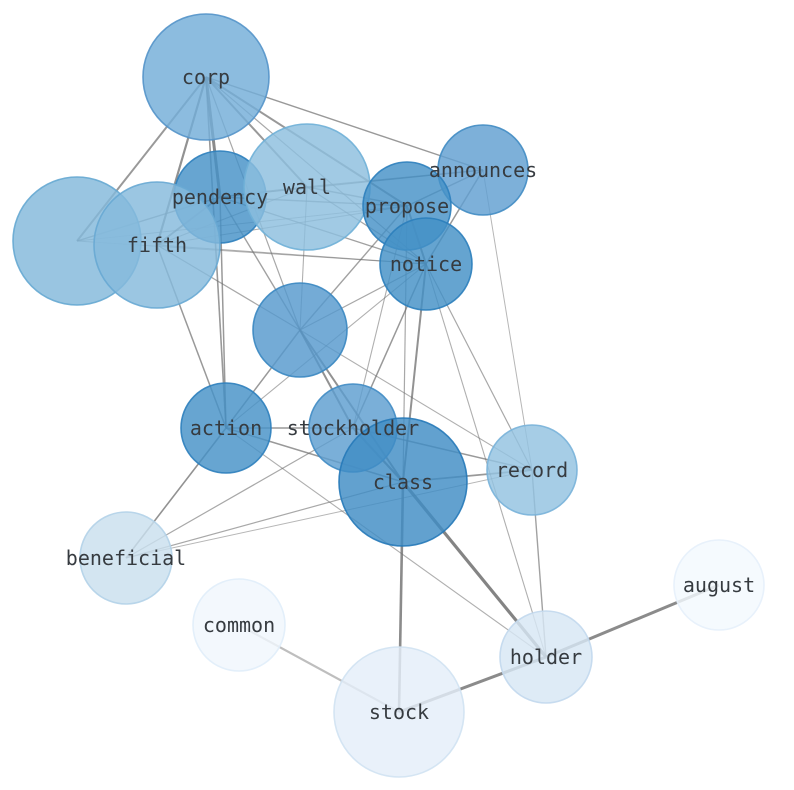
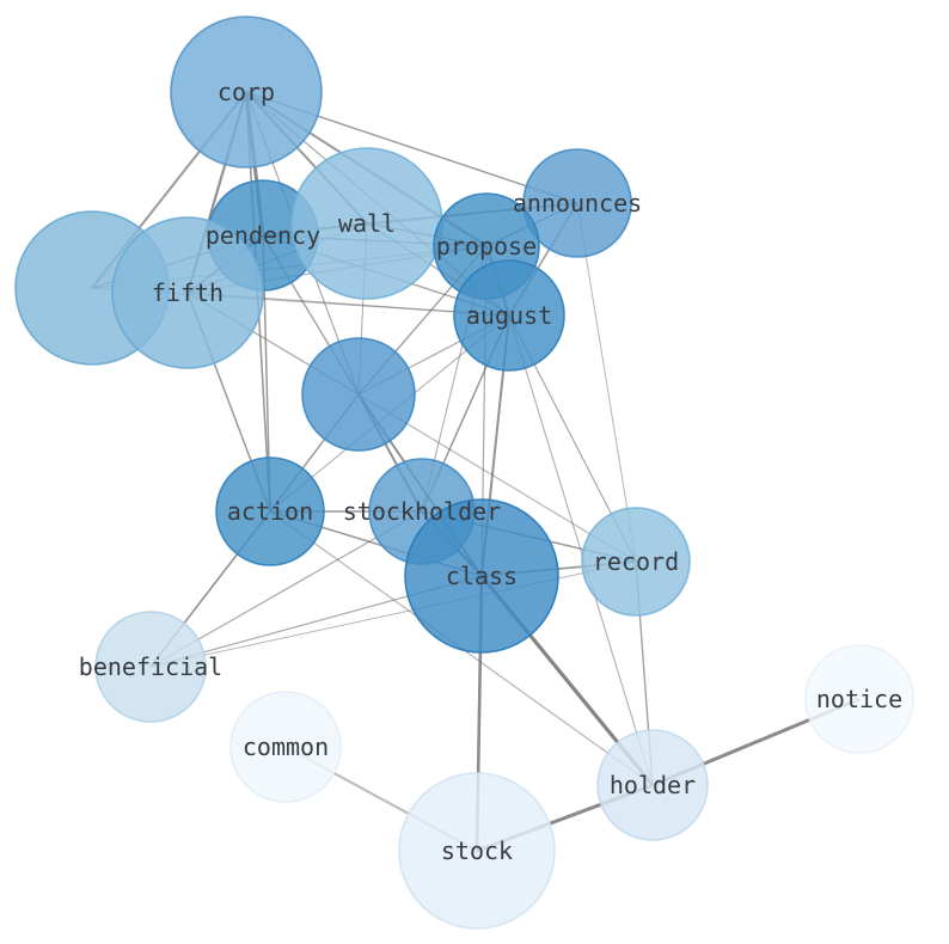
  corp
  announces
  pendency
  wall
  fifth
  propose
- notice
+ august
  action
  stockholder
  class
  record
  beneficial
  common
  stock
  holder
- august
+ notice
